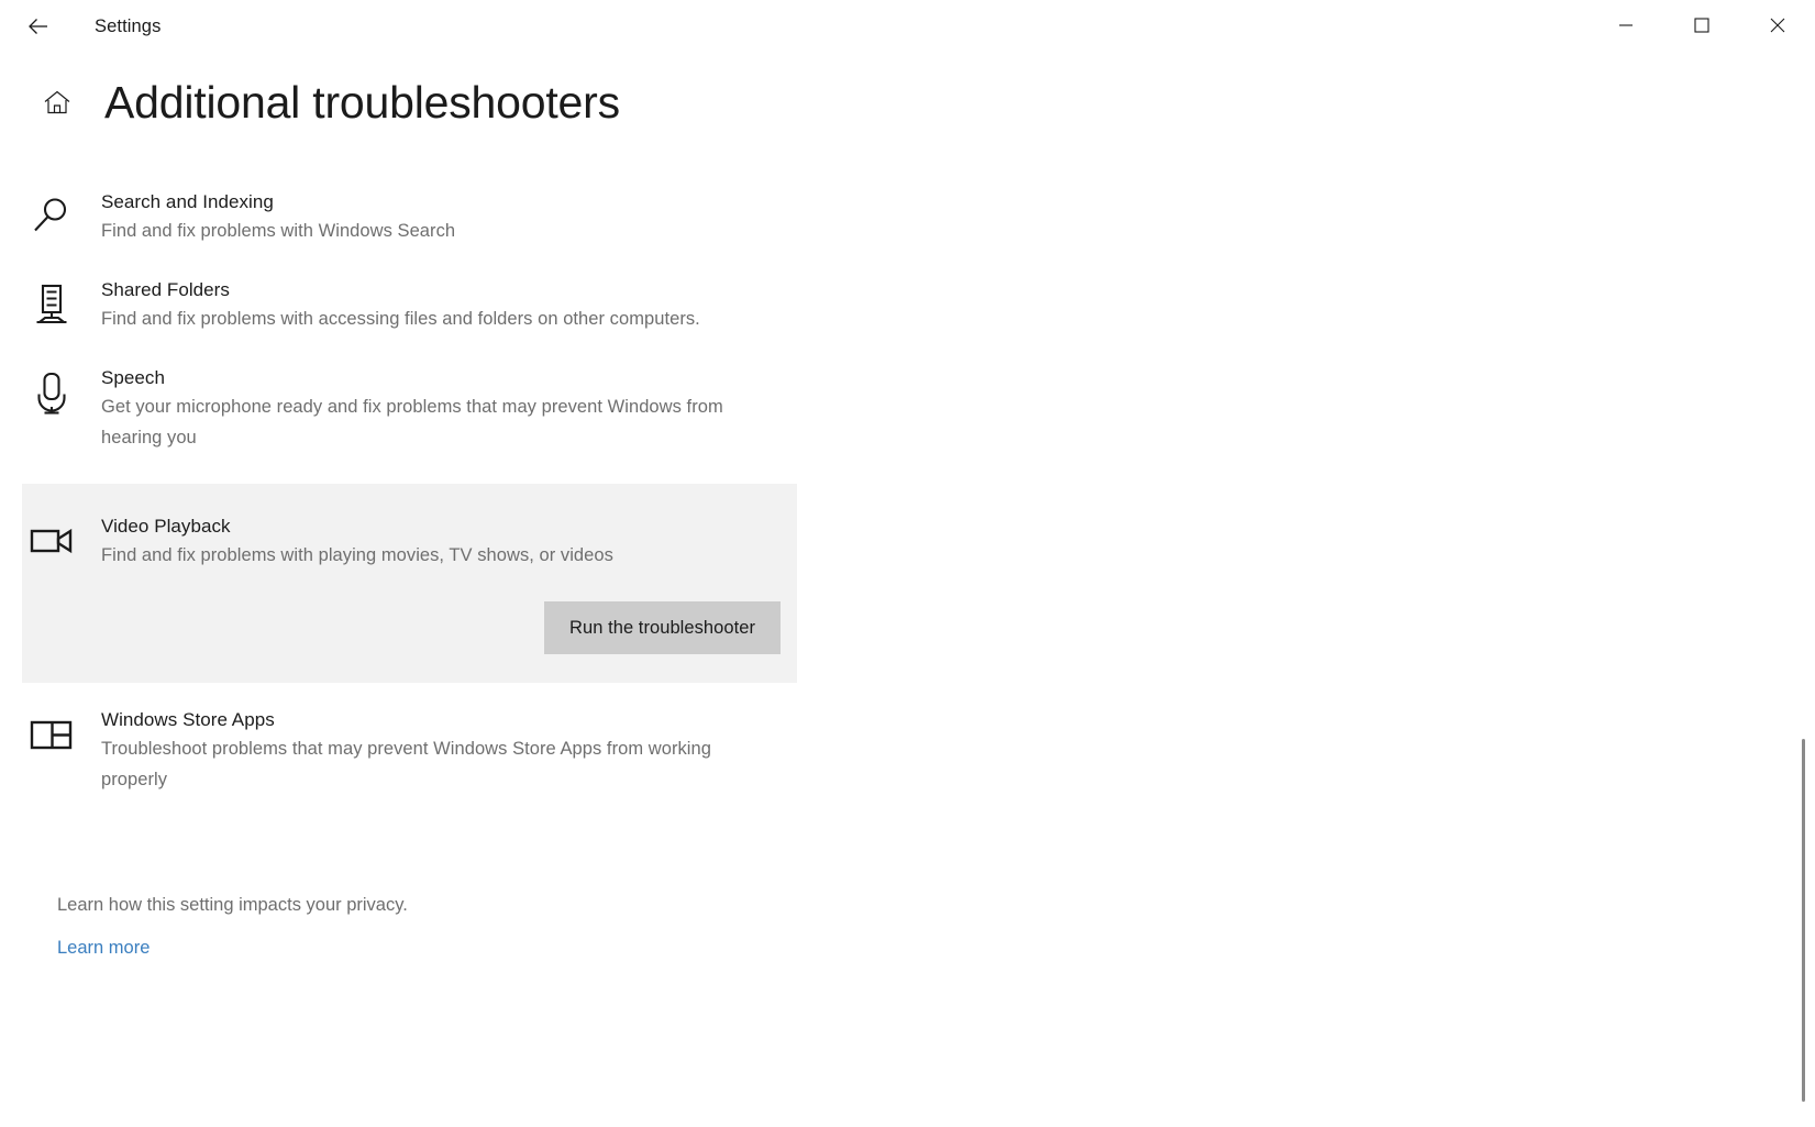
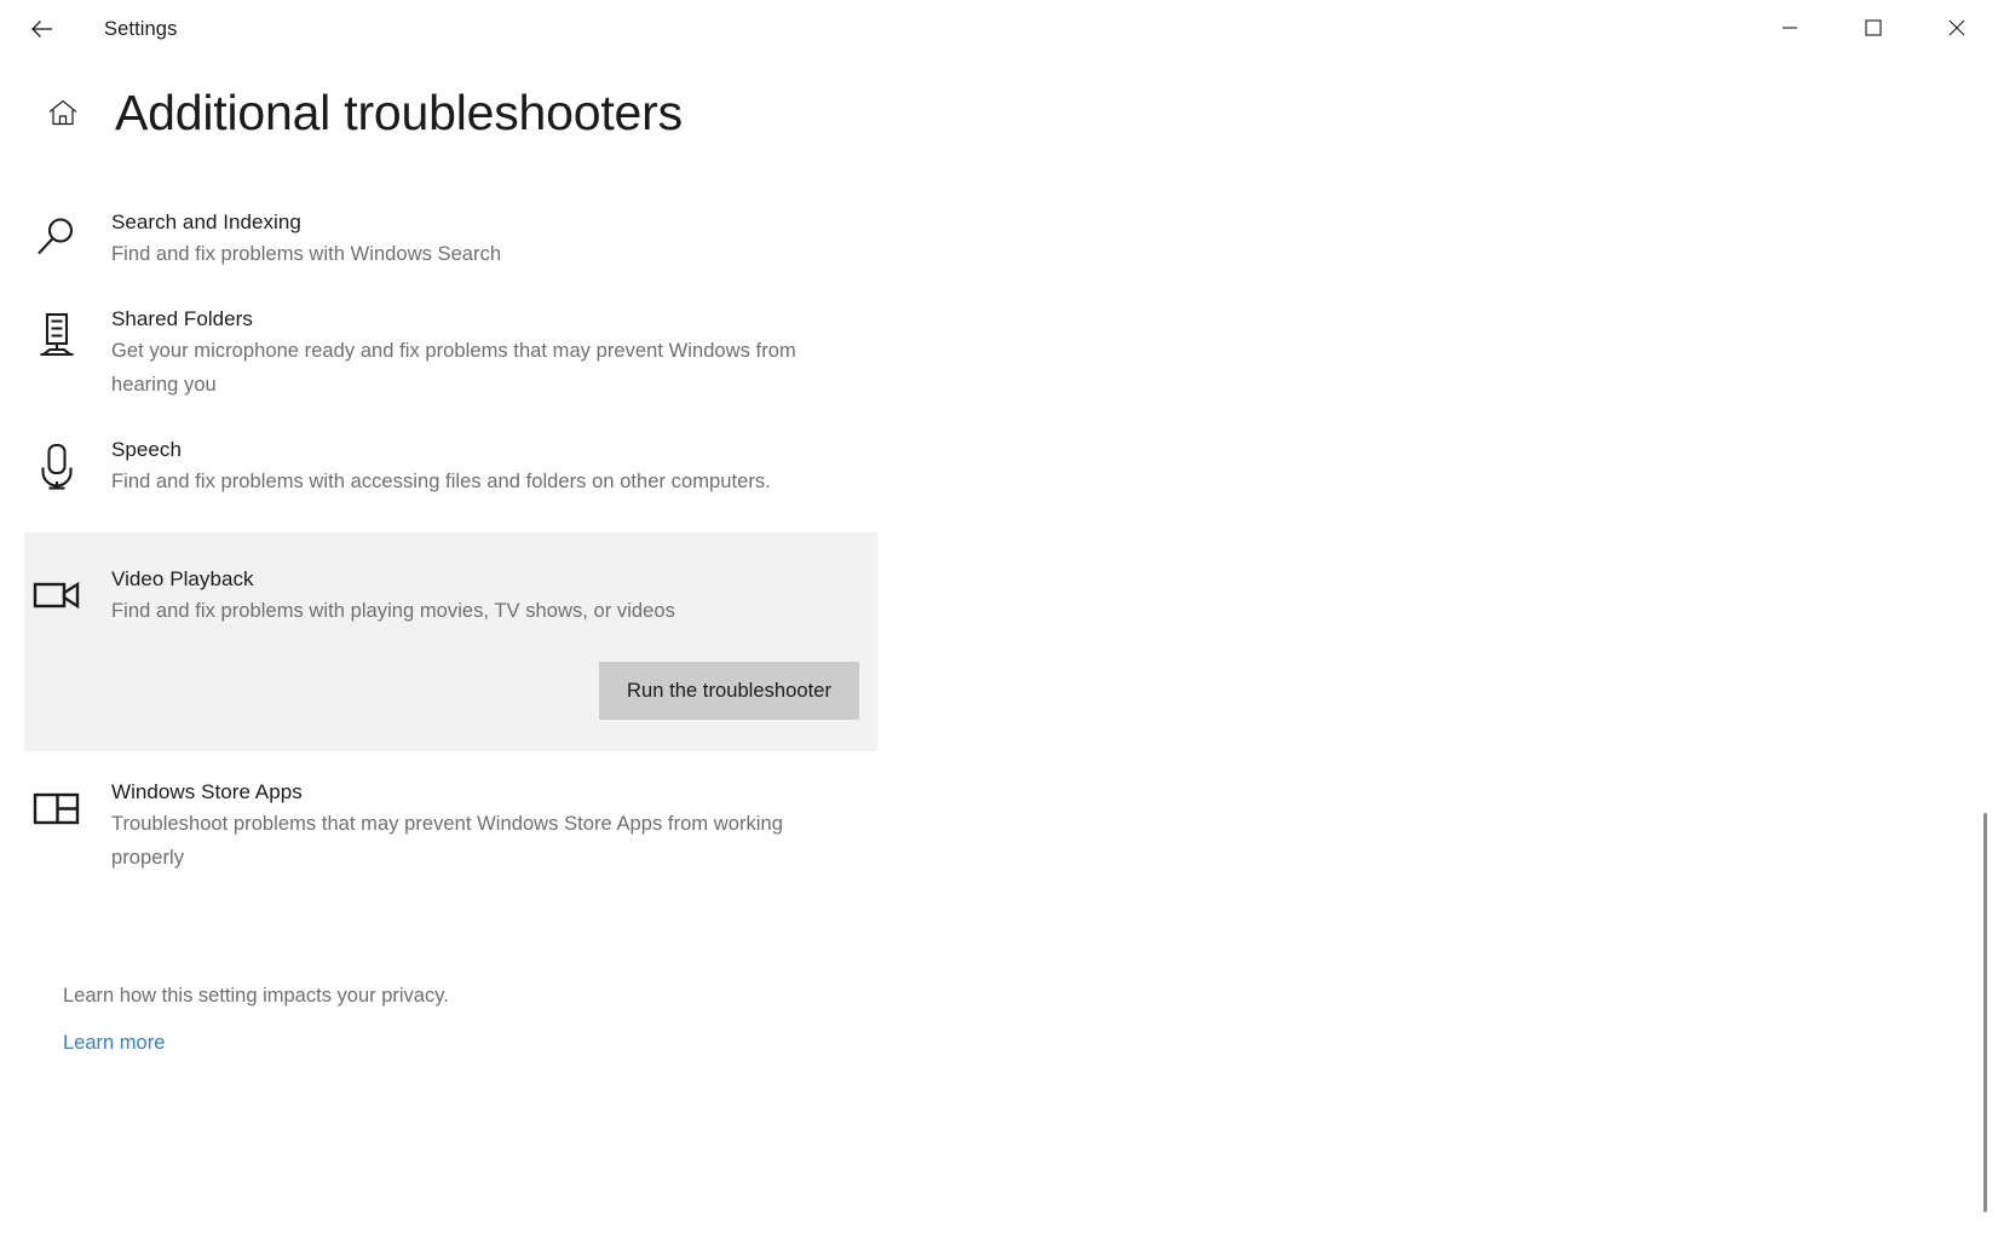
  Settings
  Additional troubleshooters
  Search and Indexing
  Find and fix problems with Windows Search
  Shared Folders
- Find and fix problems with accessing files and folders on other computers.
+ Get your microphone ready and fix problems that may prevent Windows from hearing you
  Speech
- Get your microphone ready and fix problems that may prevent Windows from hearing you
+ Find and fix problems with accessing files and folders on other computers.
  Video Playback
  Find and fix problems with playing movies, TV shows, or videos
  Run the troubleshooter
  Windows Store Apps
  Troubleshoot problems that may prevent Windows Store Apps from working properly
  Learn how this setting impacts your privacy.
  Learn more
